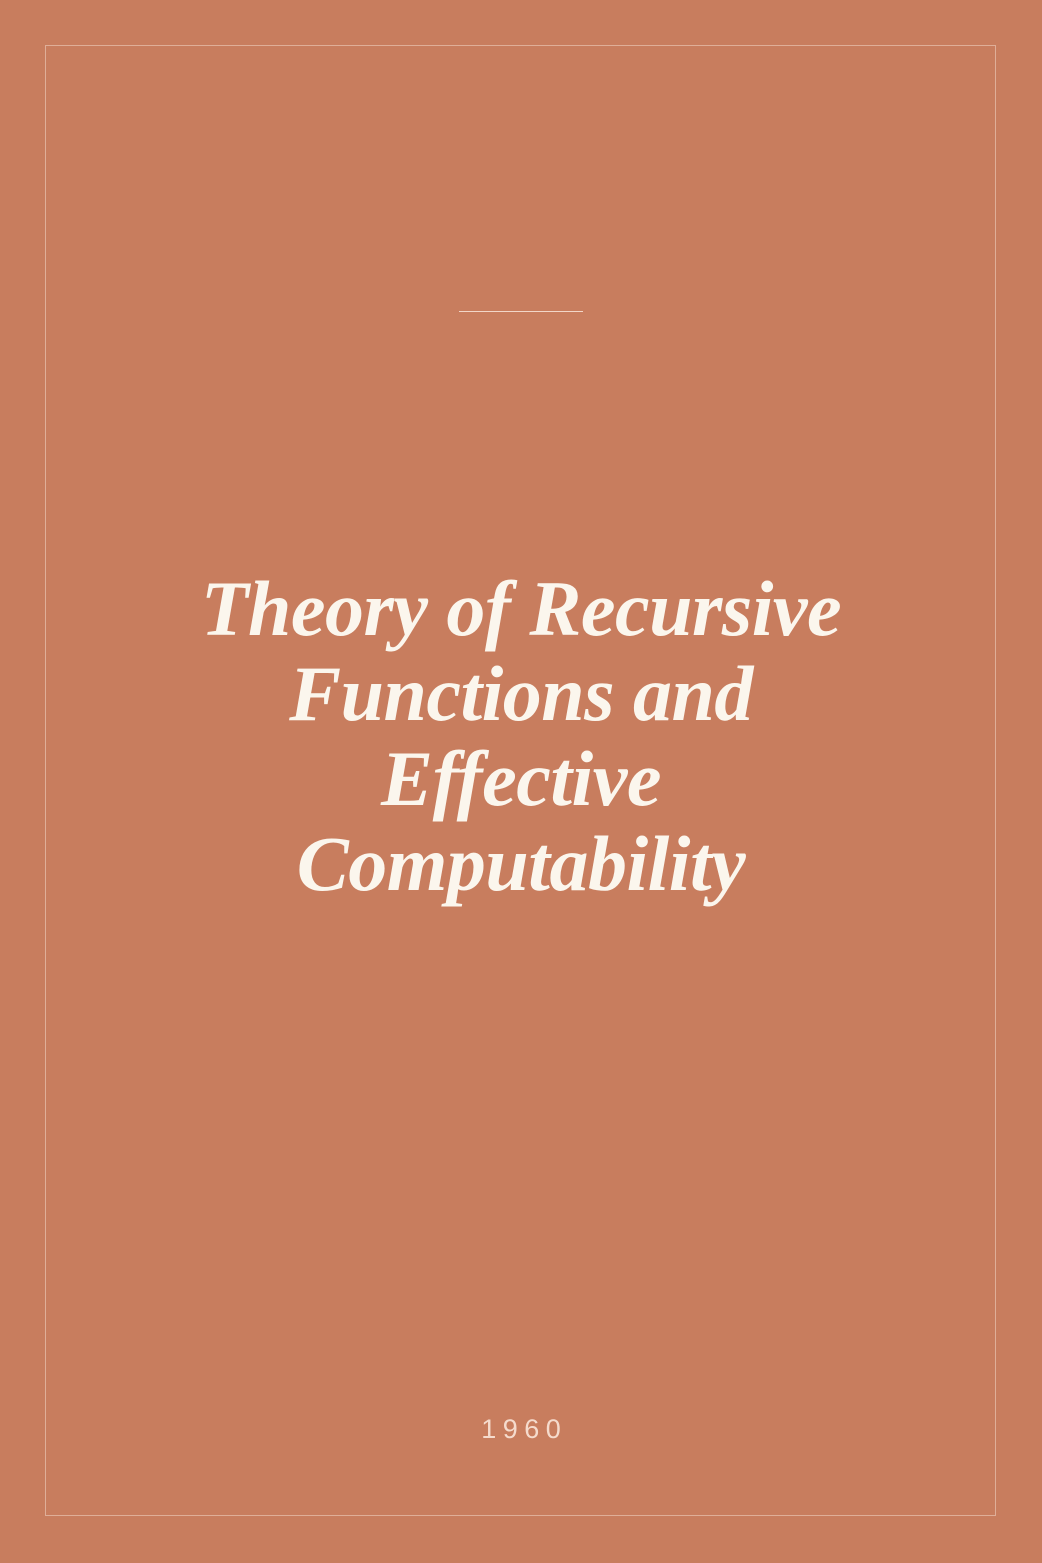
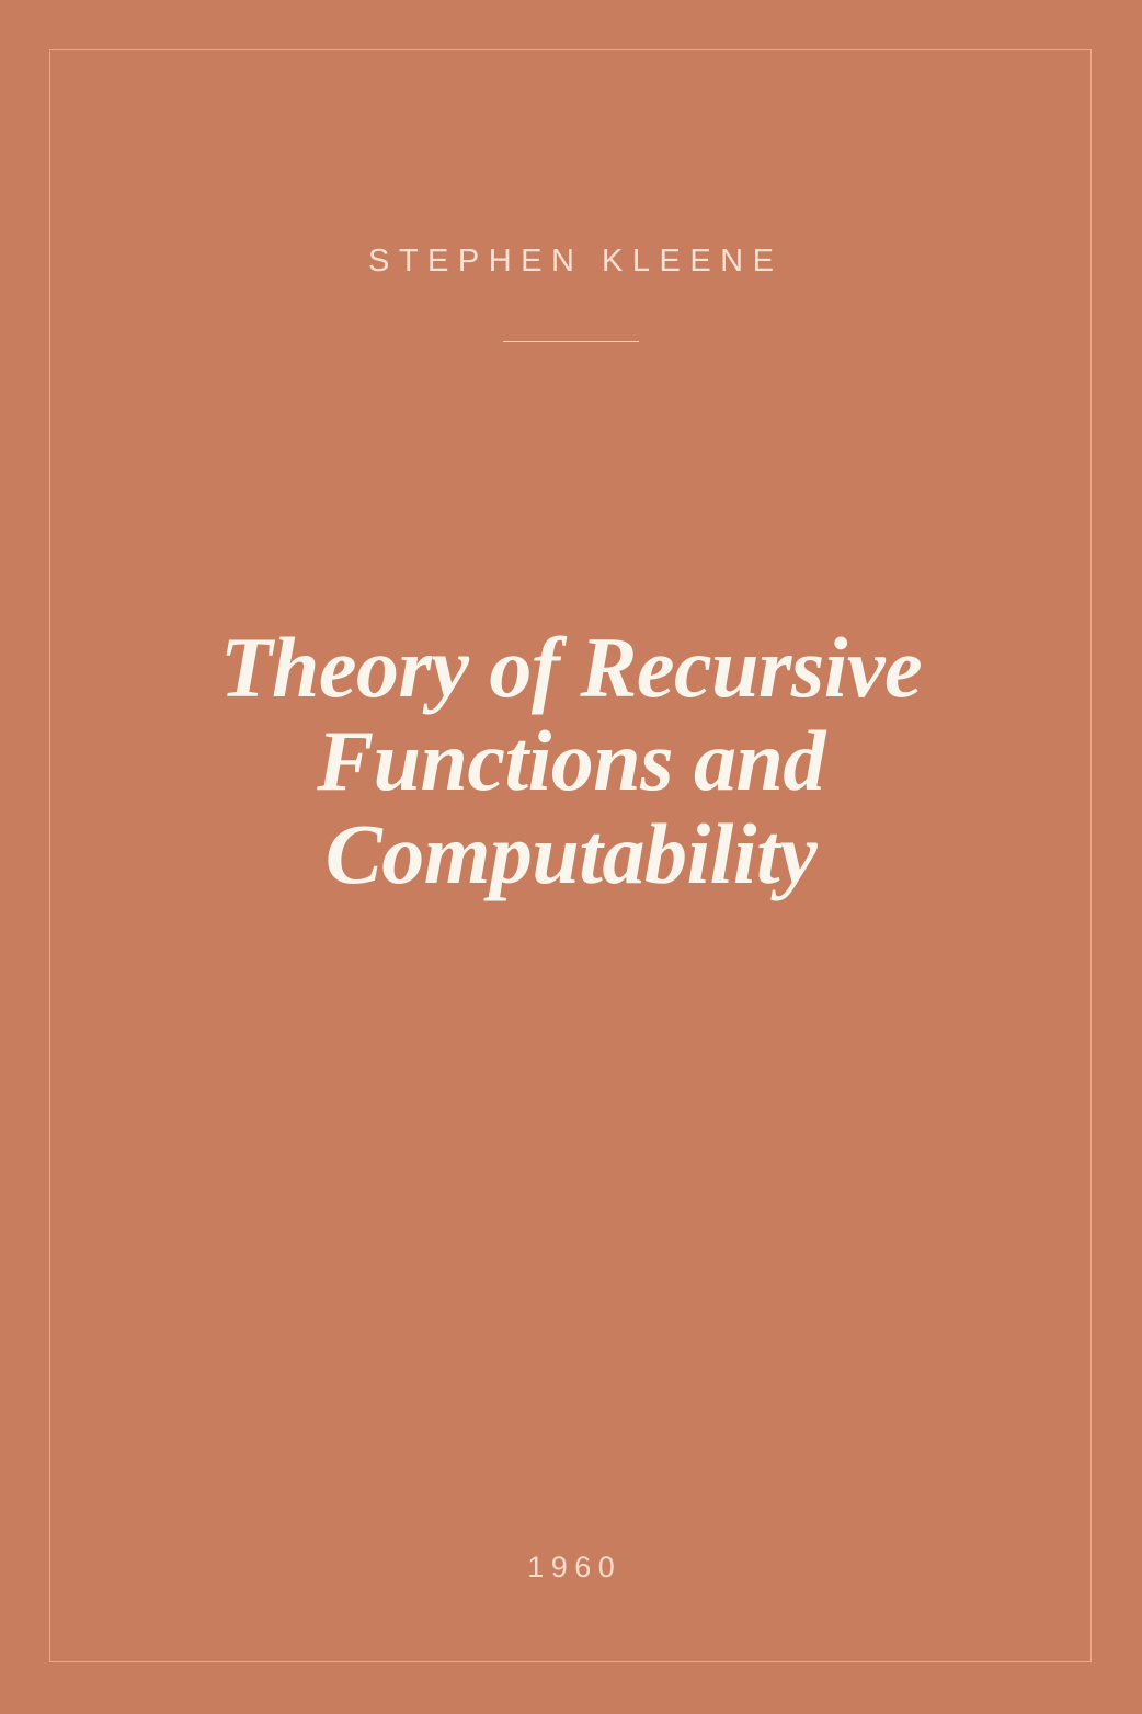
+ STEPHEN KLEENE
  Theory of Recursive
  Functions and
- Effective
  Computability
  1960
